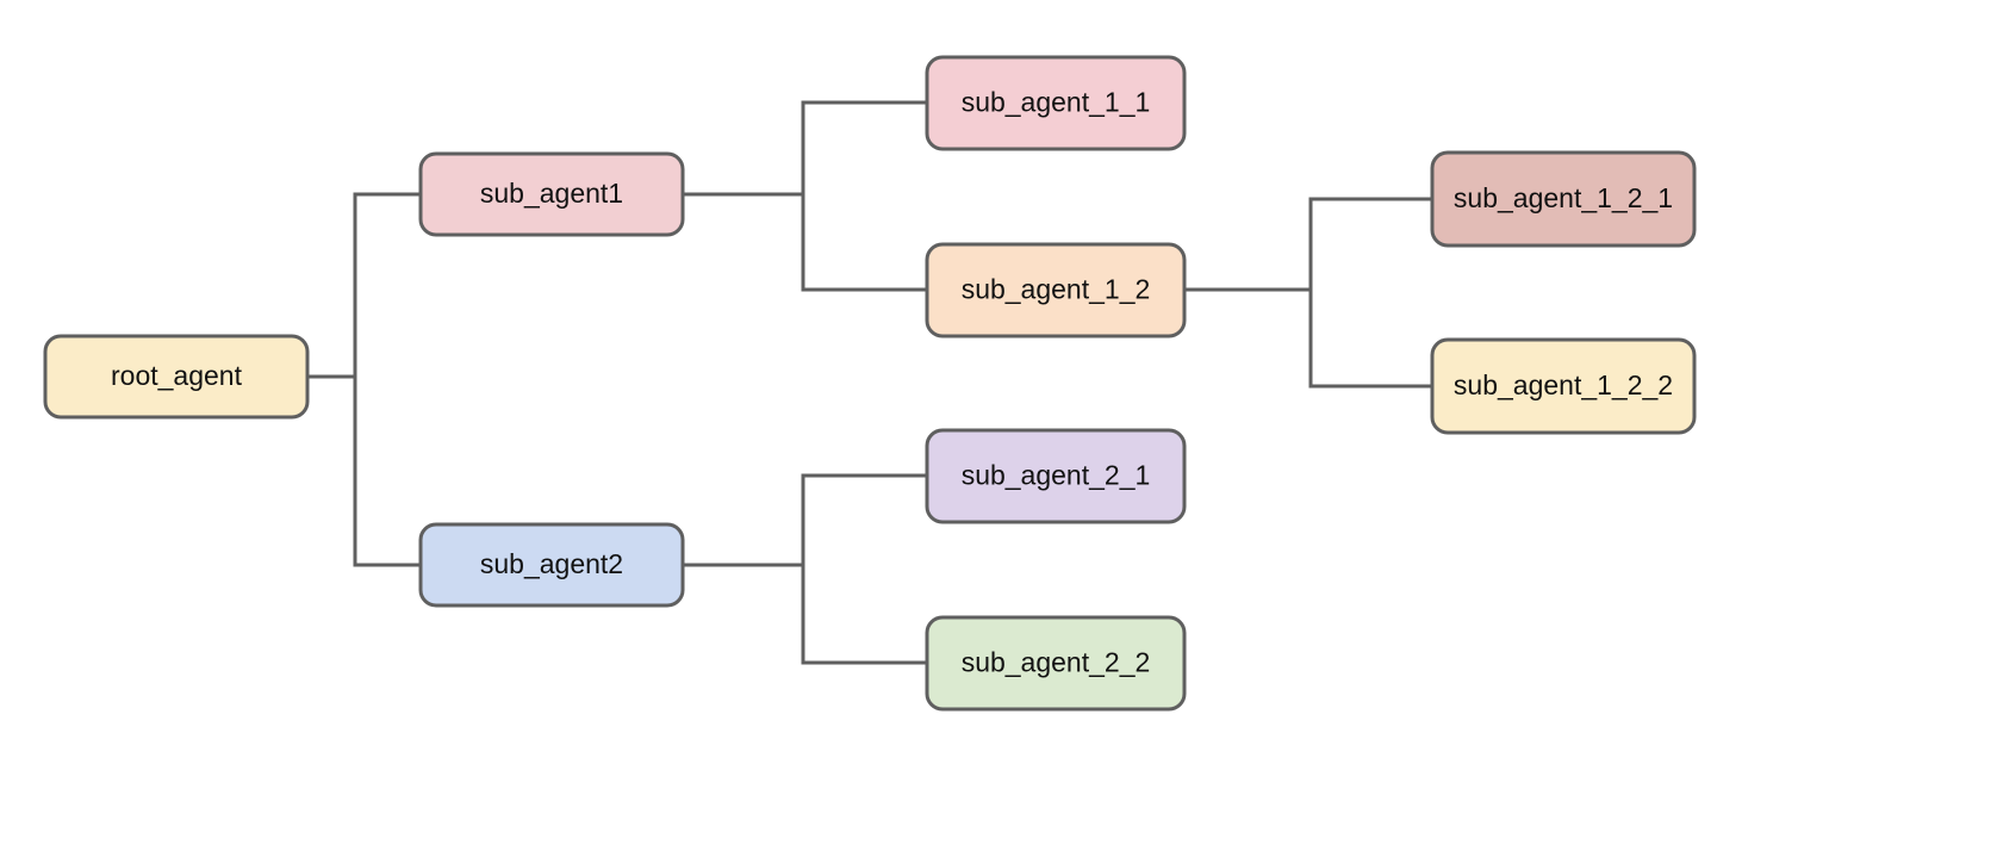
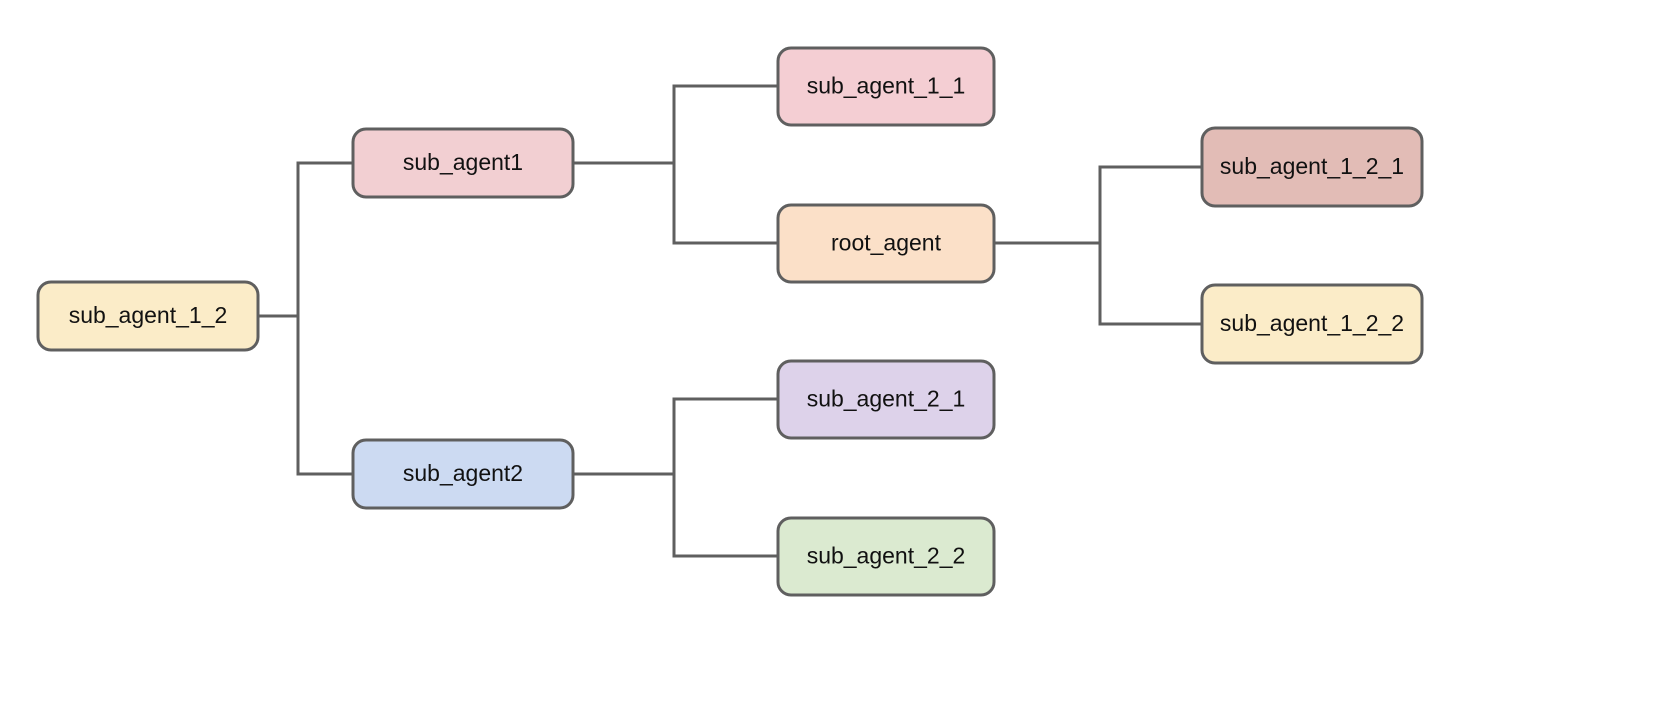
- root_agent
+ sub_agent_1_2
  sub_agent1
  sub_agent2
  sub_agent_1_1
- sub_agent_1_2
+ root_agent
  sub_agent_2_1
  sub_agent_2_2
  sub_agent_1_2_1
  sub_agent_1_2_2
